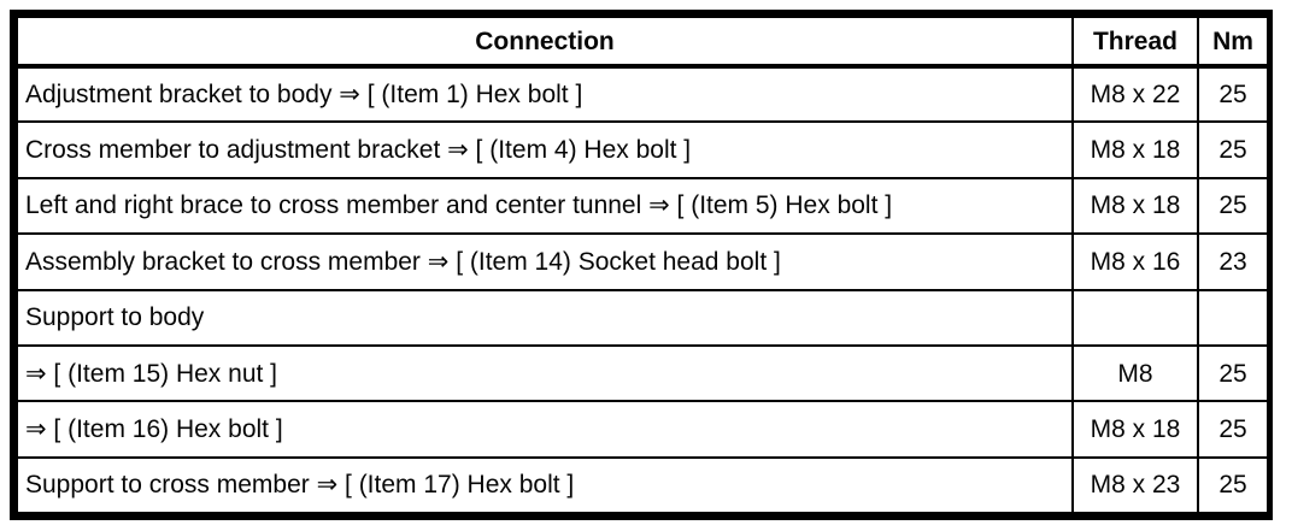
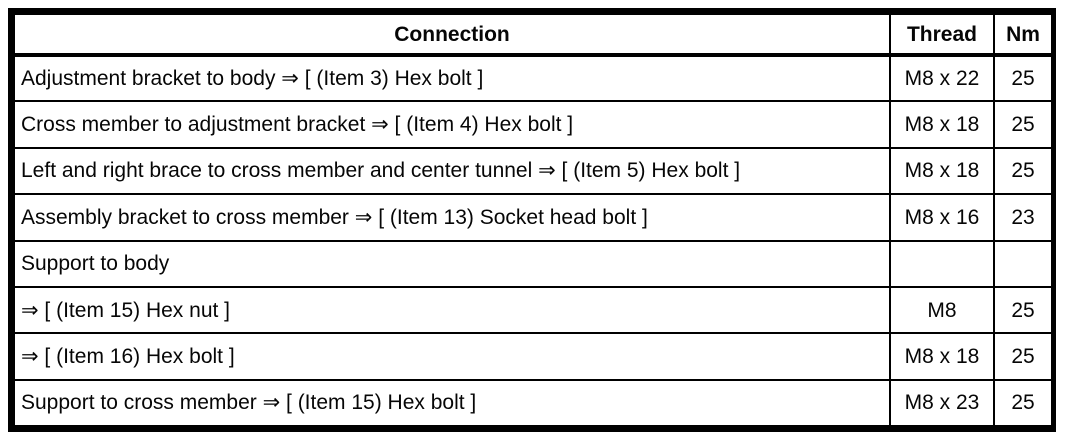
  Connection	Thread	Nm
- Adjustment bracket to body ⇒ [ (Item 1) Hex bolt ]	M8 x 22	25
+ Adjustment bracket to body ⇒ [ (Item 3) Hex bolt ]	M8 x 22	25
  Cross member to adjustment bracket ⇒ [ (Item 4) Hex bolt ]	M8 x 18	25
  Left and right brace to cross member and center tunnel ⇒ [ (Item 5) Hex bolt ]	M8 x 18	25
- Assembly bracket to cross member ⇒ [ (Item 14) Socket head bolt ]	M8 x 16	23
+ Assembly bracket to cross member ⇒ [ (Item 13) Socket head bolt ]	M8 x 16	23
  Support to body
  ⇒ [ (Item 15) Hex nut ]	M8	25
  ⇒ [ (Item 16) Hex bolt ]	M8 x 18	25
- Support to cross member ⇒ [ (Item 17) Hex bolt ]	M8 x 23	25
+ Support to cross member ⇒ [ (Item 15) Hex bolt ]	M8 x 23	25
